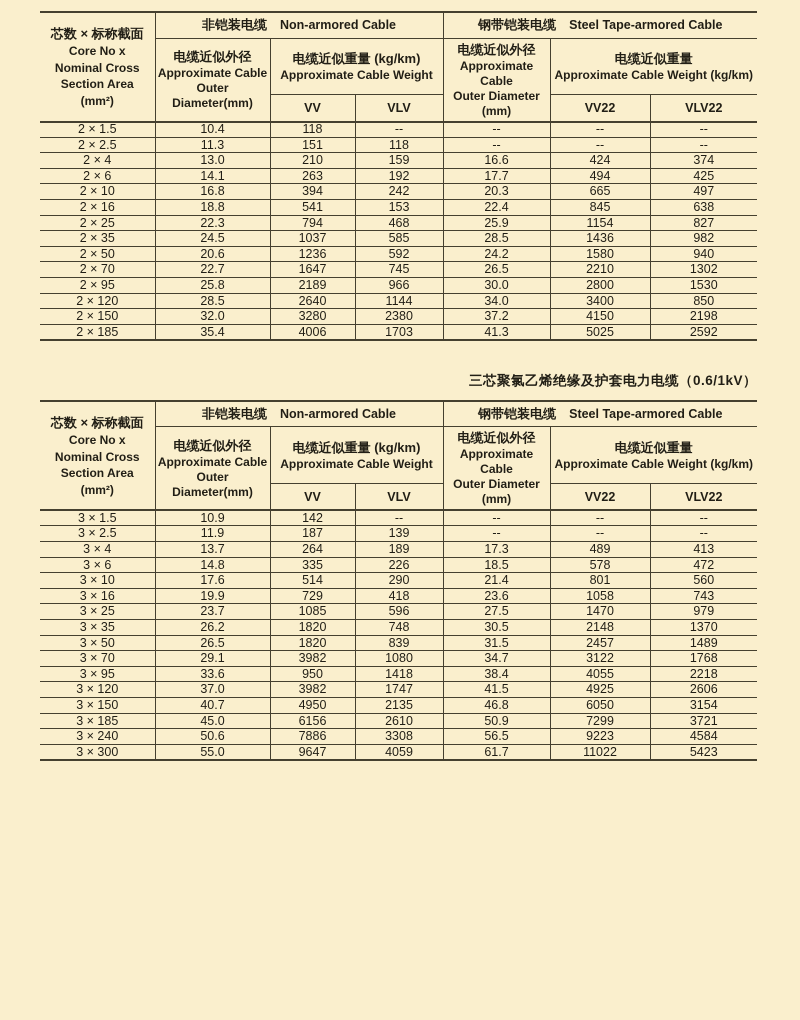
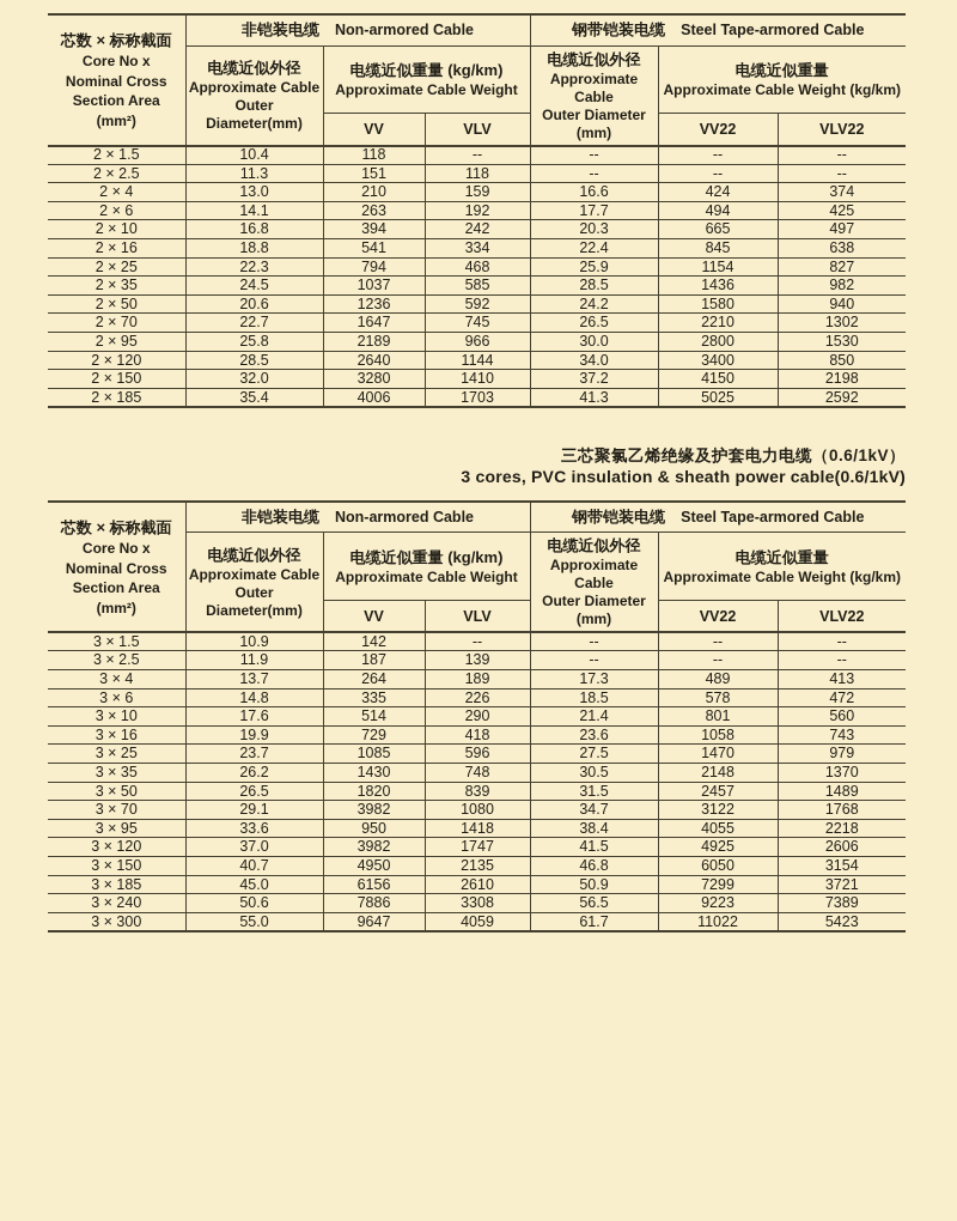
  芯数 × 标称截面 Core No x Nominal Cross Section Area (mm²)	非铠装电缆 Non-armored Cable	钢带铠装电缆 Steel Tape-armored Cable
  电缆近似外径 Approximate Cable Outer Diameter(mm)	电缆近似重量 (kg/km) Approximate Cable Weight	电缆近似外径 Approximate Cable Outer Diameter (mm)	电缆近似重量 Approximate Cable Weight (kg/km)
  VV	VLV	VV22	VLV22
  2 × 1.5	10.4	118	--	--	--	--
  2 × 2.5	11.3	151	118	--	--	--
  2 × 4	13.0	210	159	16.6	424	374
  2 × 6	14.1	263	192	17.7	494	425
  2 × 10	16.8	394	242	20.3	665	497
- 2 × 16	18.8	541	153	22.4	845	638
+ 2 × 16	18.8	541	334	22.4	845	638
  2 × 25	22.3	794	468	25.9	1154	827
  2 × 35	24.5	1037	585	28.5	1436	982
  2 × 50	20.6	1236	592	24.2	1580	940
  2 × 70	22.7	1647	745	26.5	2210	1302
  2 × 95	25.8	2189	966	30.0	2800	1530
  2 × 120	28.5	2640	1144	34.0	3400	850
- 2 × 150	32.0	3280	2380	37.2	4150	2198
+ 2 × 150	32.0	3280	1410	37.2	4150	2198
  2 × 185	35.4	4006	1703	41.3	5025	2592
  三芯聚氯乙烯绝缘及护套电力电缆（0.6/1kV）
+ 3 cores, PVC insulation & sheath power cable(0.6/1kV)
  芯数 × 标称截面 Core No x Nominal Cross Section Area (mm²)	非铠装电缆 Non-armored Cable	钢带铠装电缆 Steel Tape-armored Cable
  电缆近似外径 Approximate Cable Outer Diameter(mm)	电缆近似重量 (kg/km) Approximate Cable Weight	电缆近似外径 Approximate Cable Outer Diameter (mm)	电缆近似重量 Approximate Cable Weight (kg/km)
  VV	VLV	VV22	VLV22
  3 × 1.5	10.9	142	--	--	--	--
  3 × 2.5	11.9	187	139	--	--	--
  3 × 4	13.7	264	189	17.3	489	413
  3 × 6	14.8	335	226	18.5	578	472
  3 × 10	17.6	514	290	21.4	801	560
  3 × 16	19.9	729	418	23.6	1058	743
  3 × 25	23.7	1085	596	27.5	1470	979
- 3 × 35	26.2	1820	748	30.5	2148	1370
+ 3 × 35	26.2	1430	748	30.5	2148	1370
  3 × 50	26.5	1820	839	31.5	2457	1489
  3 × 70	29.1	3982	1080	34.7	3122	1768
  3 × 95	33.6	950	1418	38.4	4055	2218
  3 × 120	37.0	3982	1747	41.5	4925	2606
  3 × 150	40.7	4950	2135	46.8	6050	3154
  3 × 185	45.0	6156	2610	50.9	7299	3721
- 3 × 240	50.6	7886	3308	56.5	9223	4584
+ 3 × 240	50.6	7886	3308	56.5	9223	7389
  3 × 300	55.0	9647	4059	61.7	11022	5423
